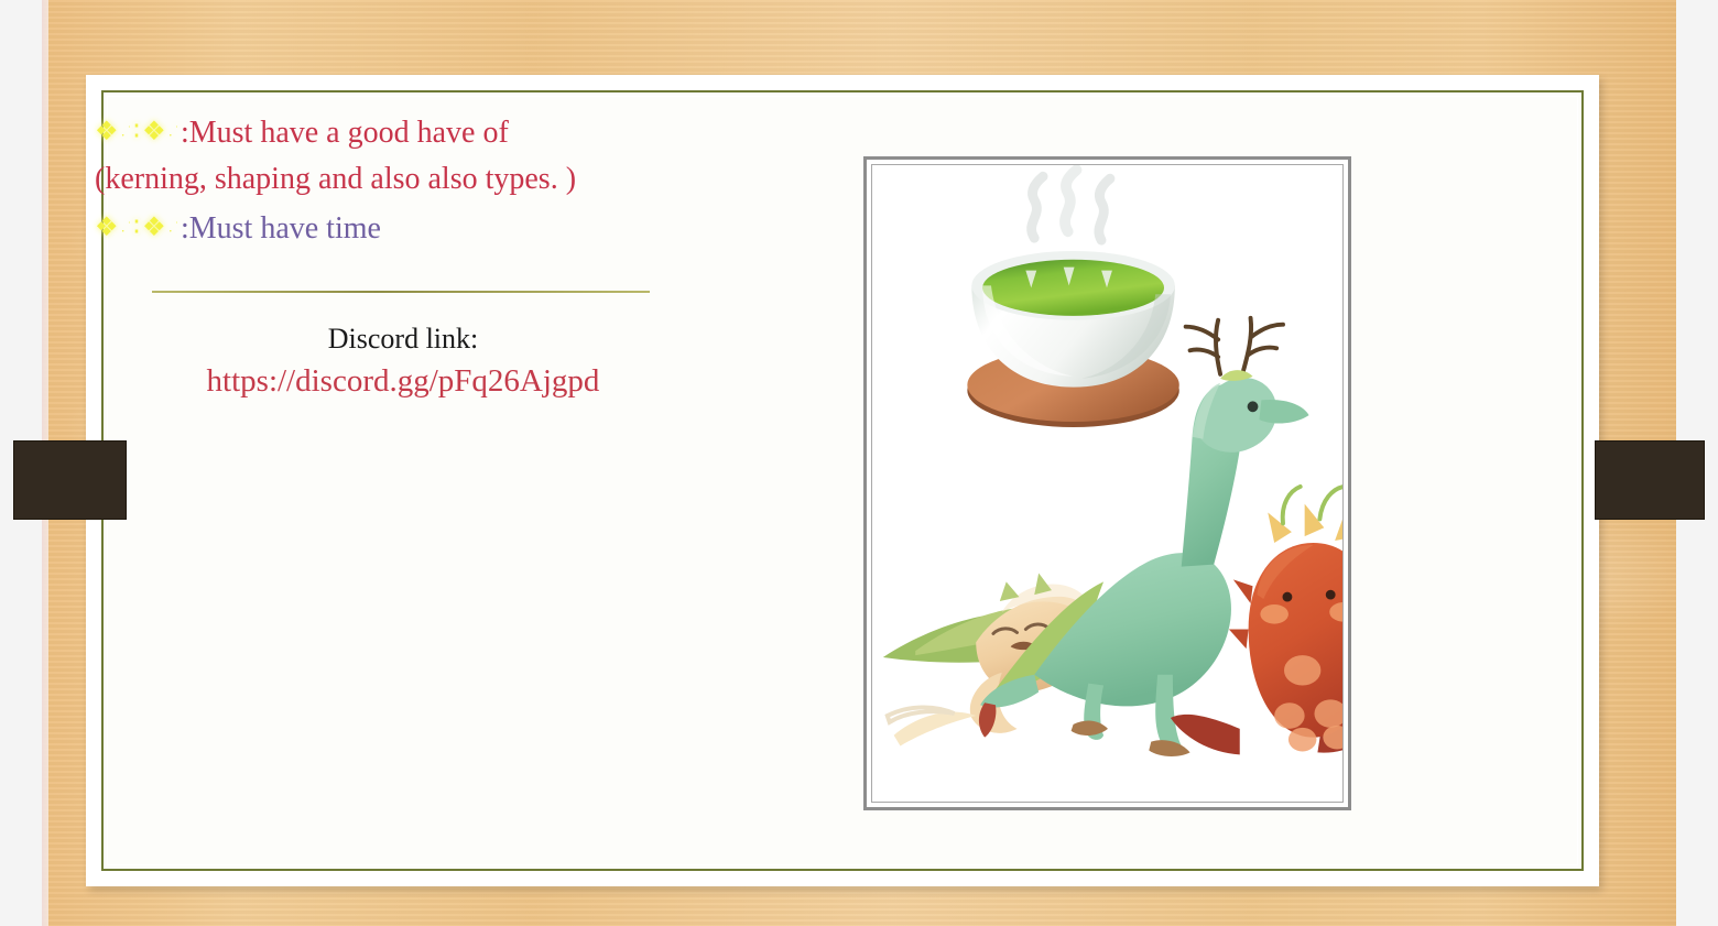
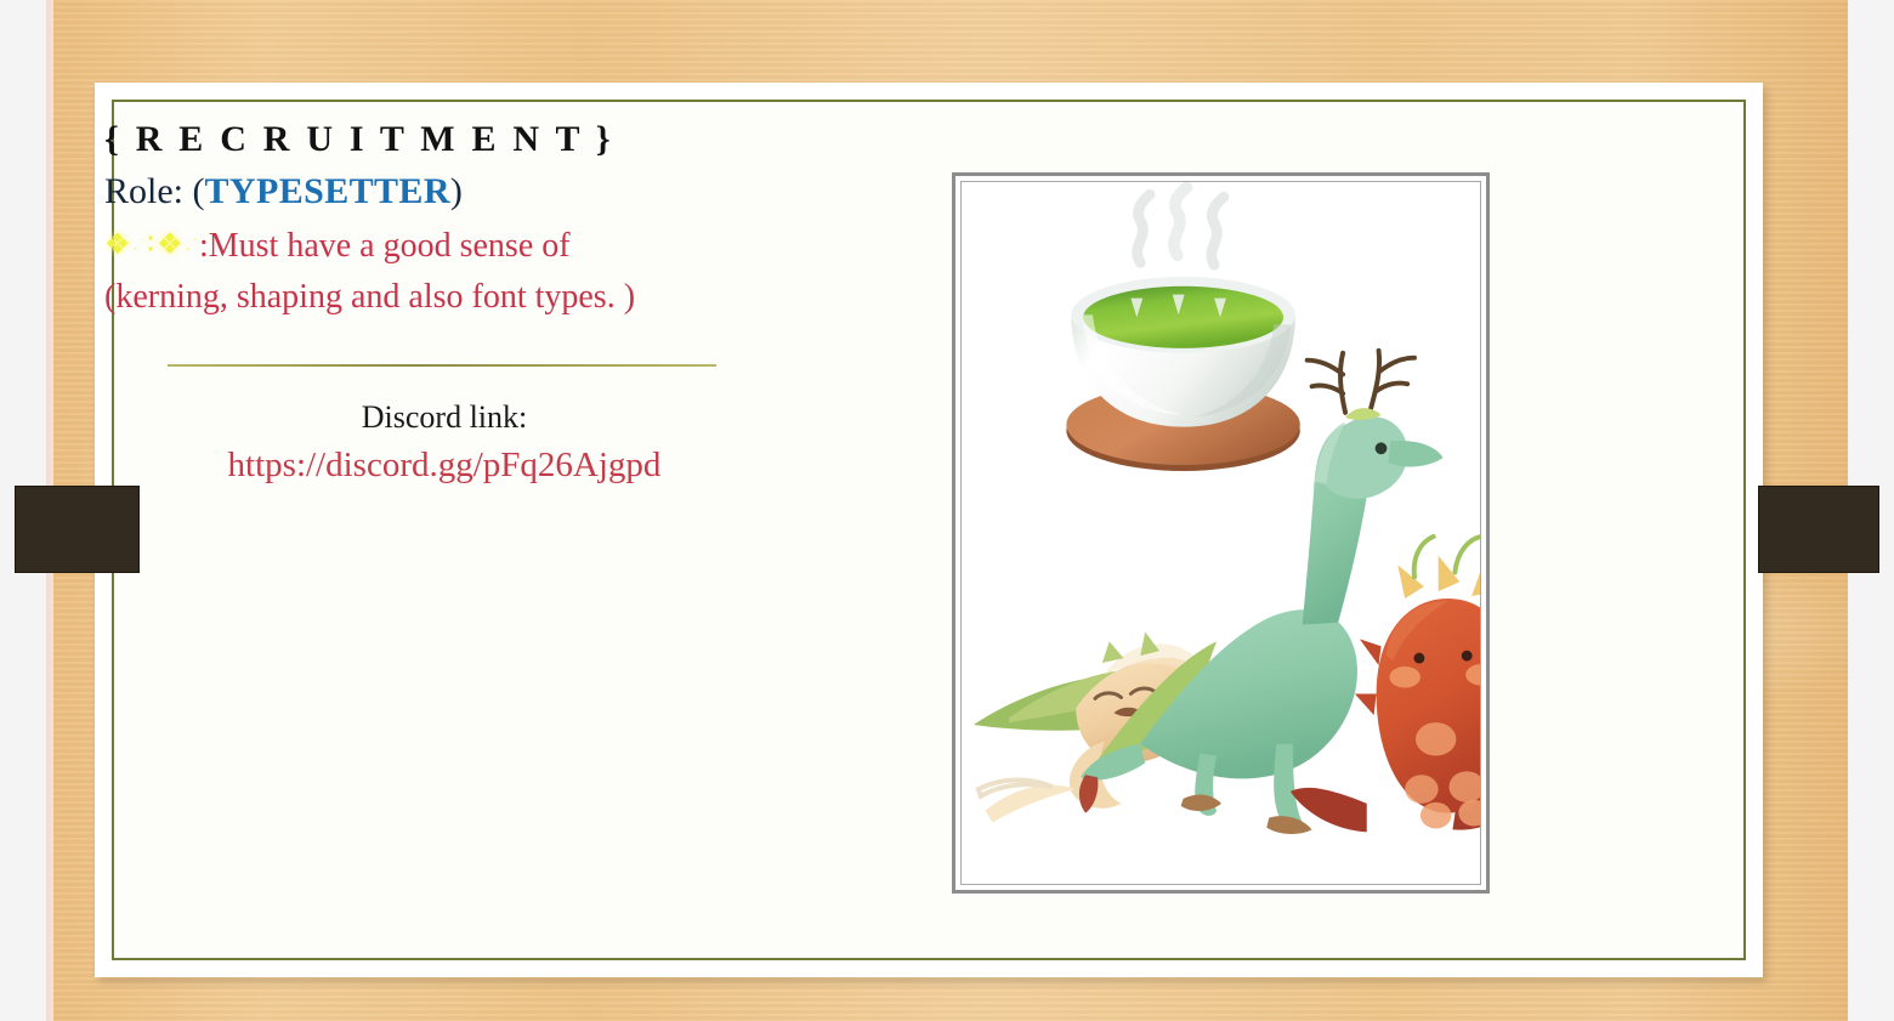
+ { R E C R U I T M E N T }
+ Role: (TYPESETTER)
- ❖·˙∶❖·˙:Must have a good have of
+ ❖·˙∶❖·˙:Must have a good sense of
- (kerning, shaping and also also types. )
+ (kerning, shaping and also font types. )
- ❖·˙∶❖·˙:Must have time
  Discord link:
  https://discord.gg/pFq26Ajgpd
